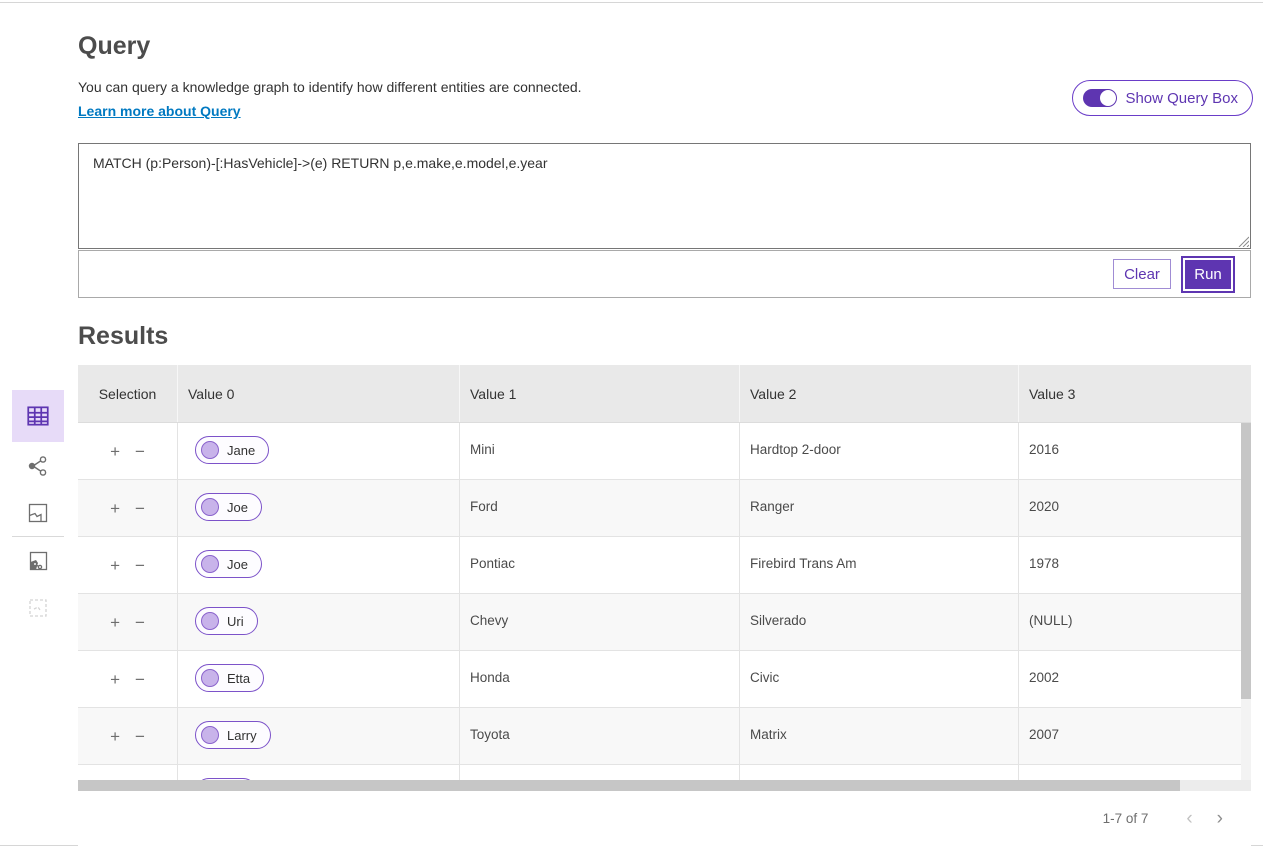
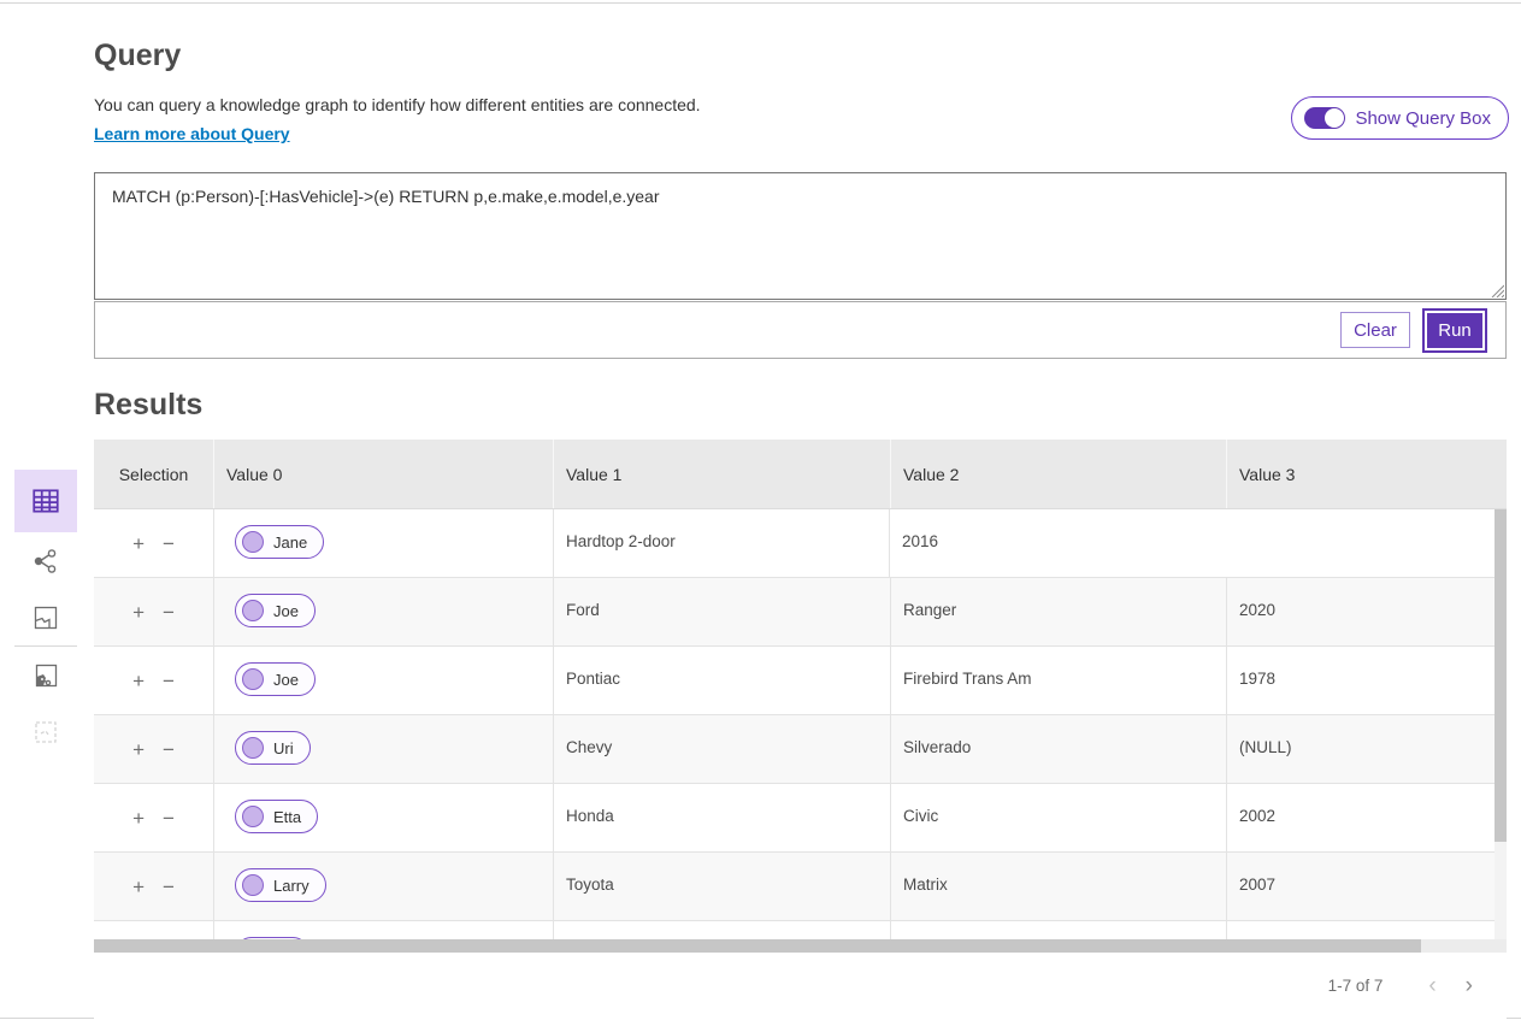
  Query
  You can query a knowledge graph to identify how different entities are connected.
  Learn more about Query
  Show Query Box
  MATCH (p:Person)-[:HasVehicle]->(e) RETURN p,e.make,e.model,e.year
  Clear
  Run
  Results
  Selection
  Value 0
  Value 1
  Value 2
  Value 3
  +
  −
  Jane
- Mini
  Hardtop 2-door
  2016
  +
  −
  Joe
  Ford
  Ranger
  2020
  +
  −
  Joe
  Pontiac
  Firebird Trans Am
  1978
  +
  −
  Uri
  Chevy
  Silverado
  (NULL)
  +
  −
  Etta
  Honda
  Civic
  2002
  +
  −
  Larry
  Toyota
  Matrix
  2007
  1-7 of 7
  ‹
  ›
